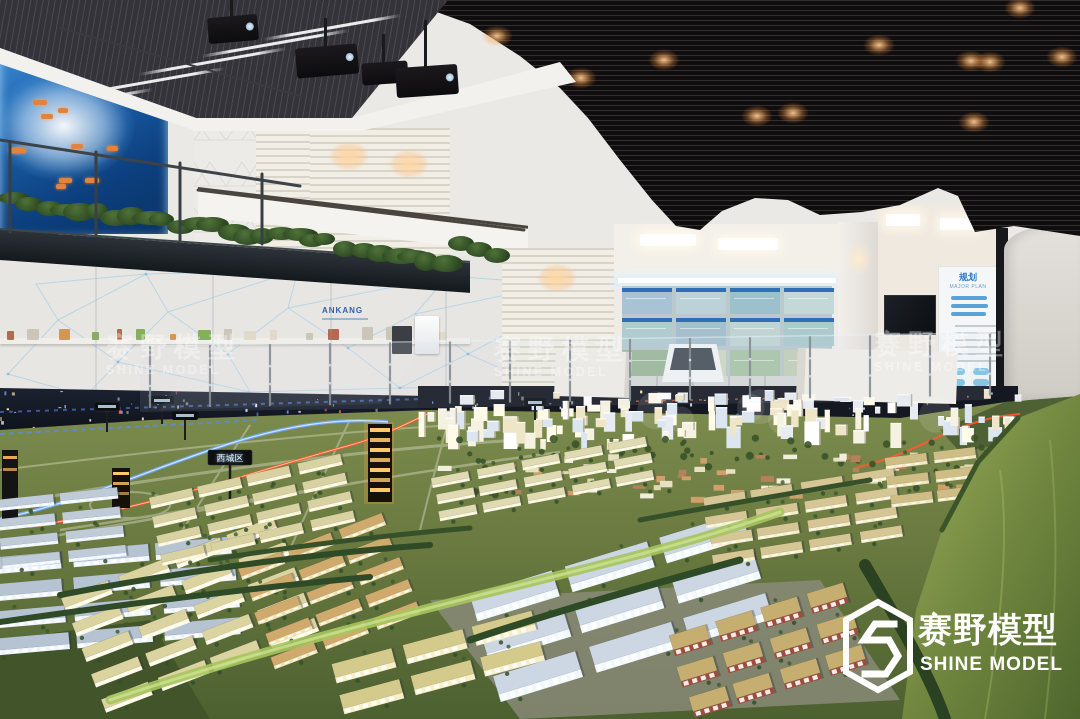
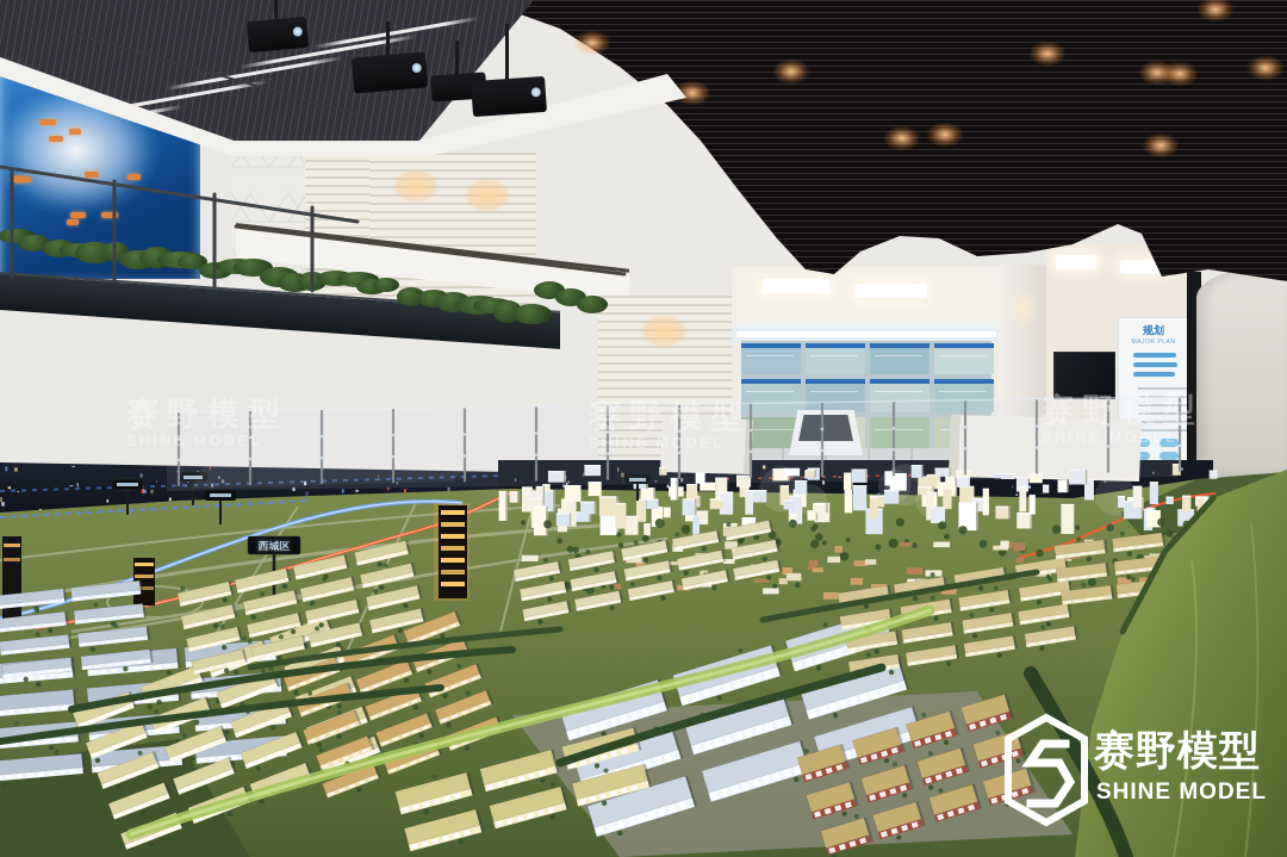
- ANKANG
  规划
  西城区
  赛野模型
  SHINE MODEL
  赛野模型
  SHINE MODEL
  赛野模型
  SHINE MODEL
  赛野模型
  SHINE MODEL
